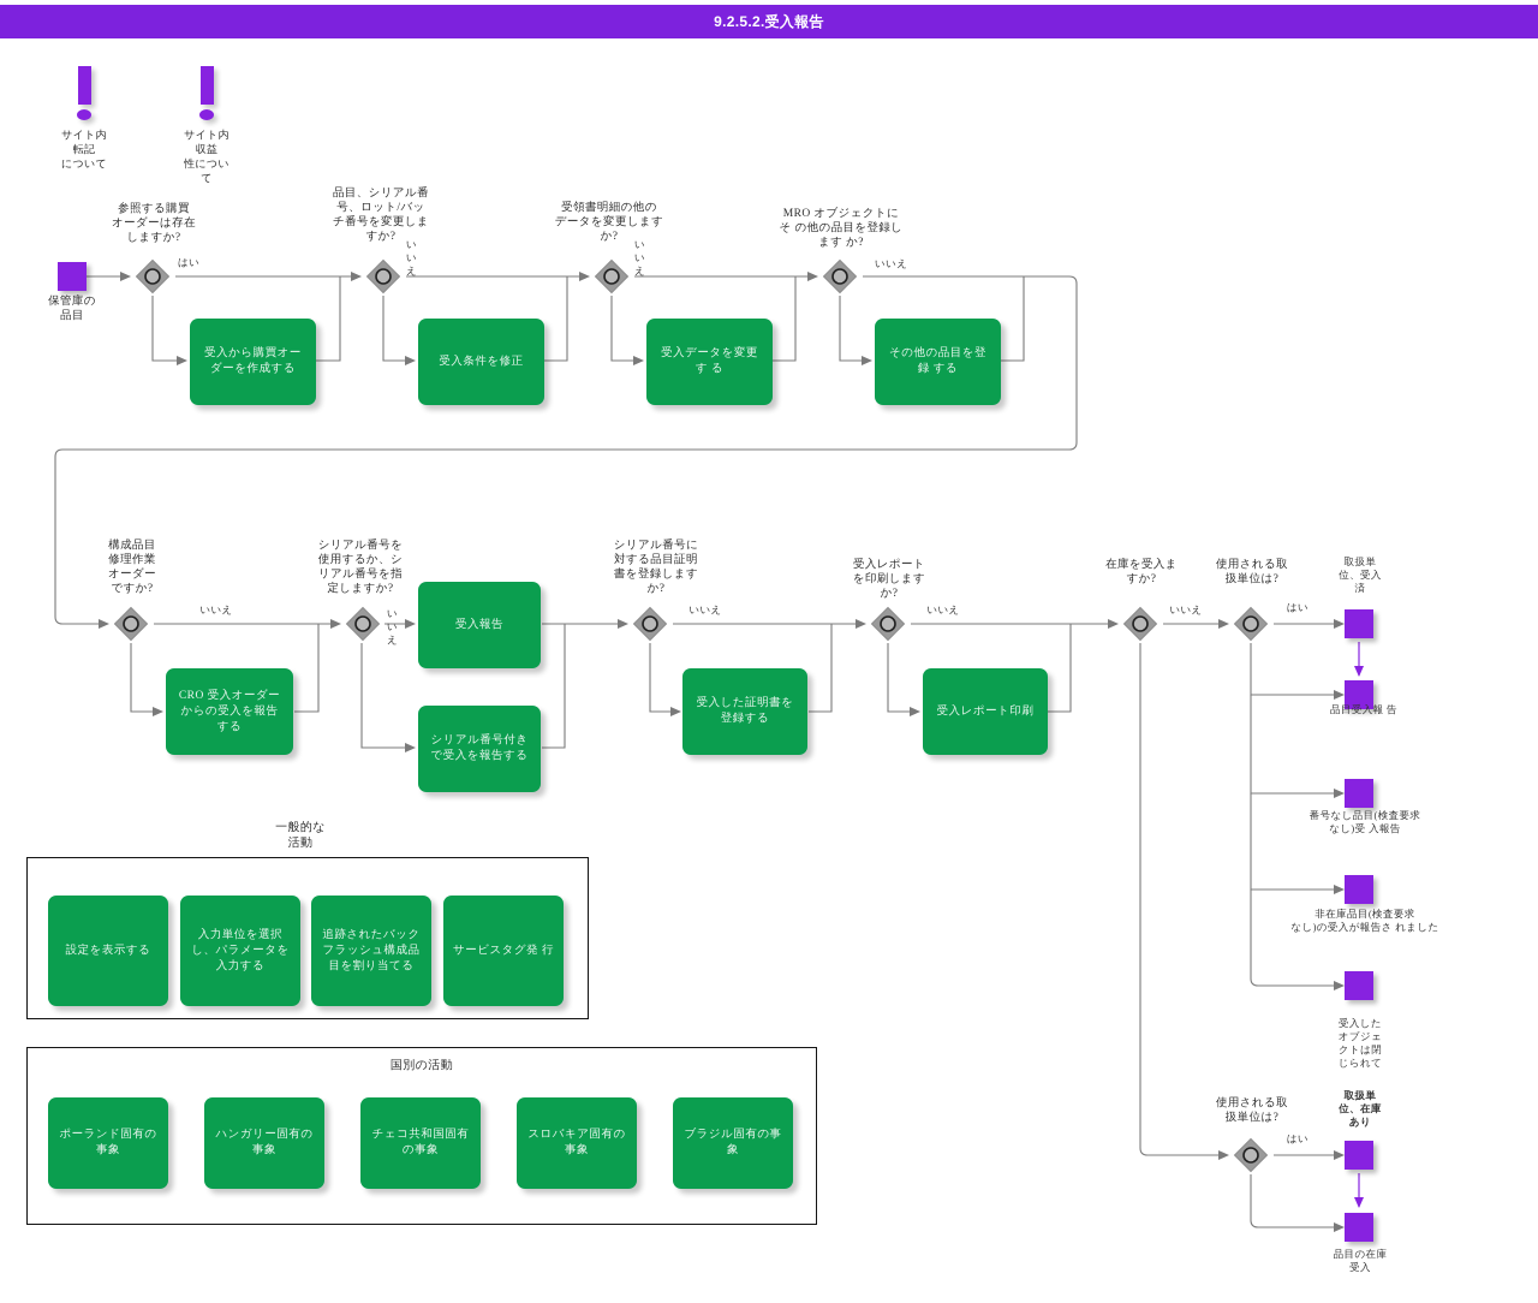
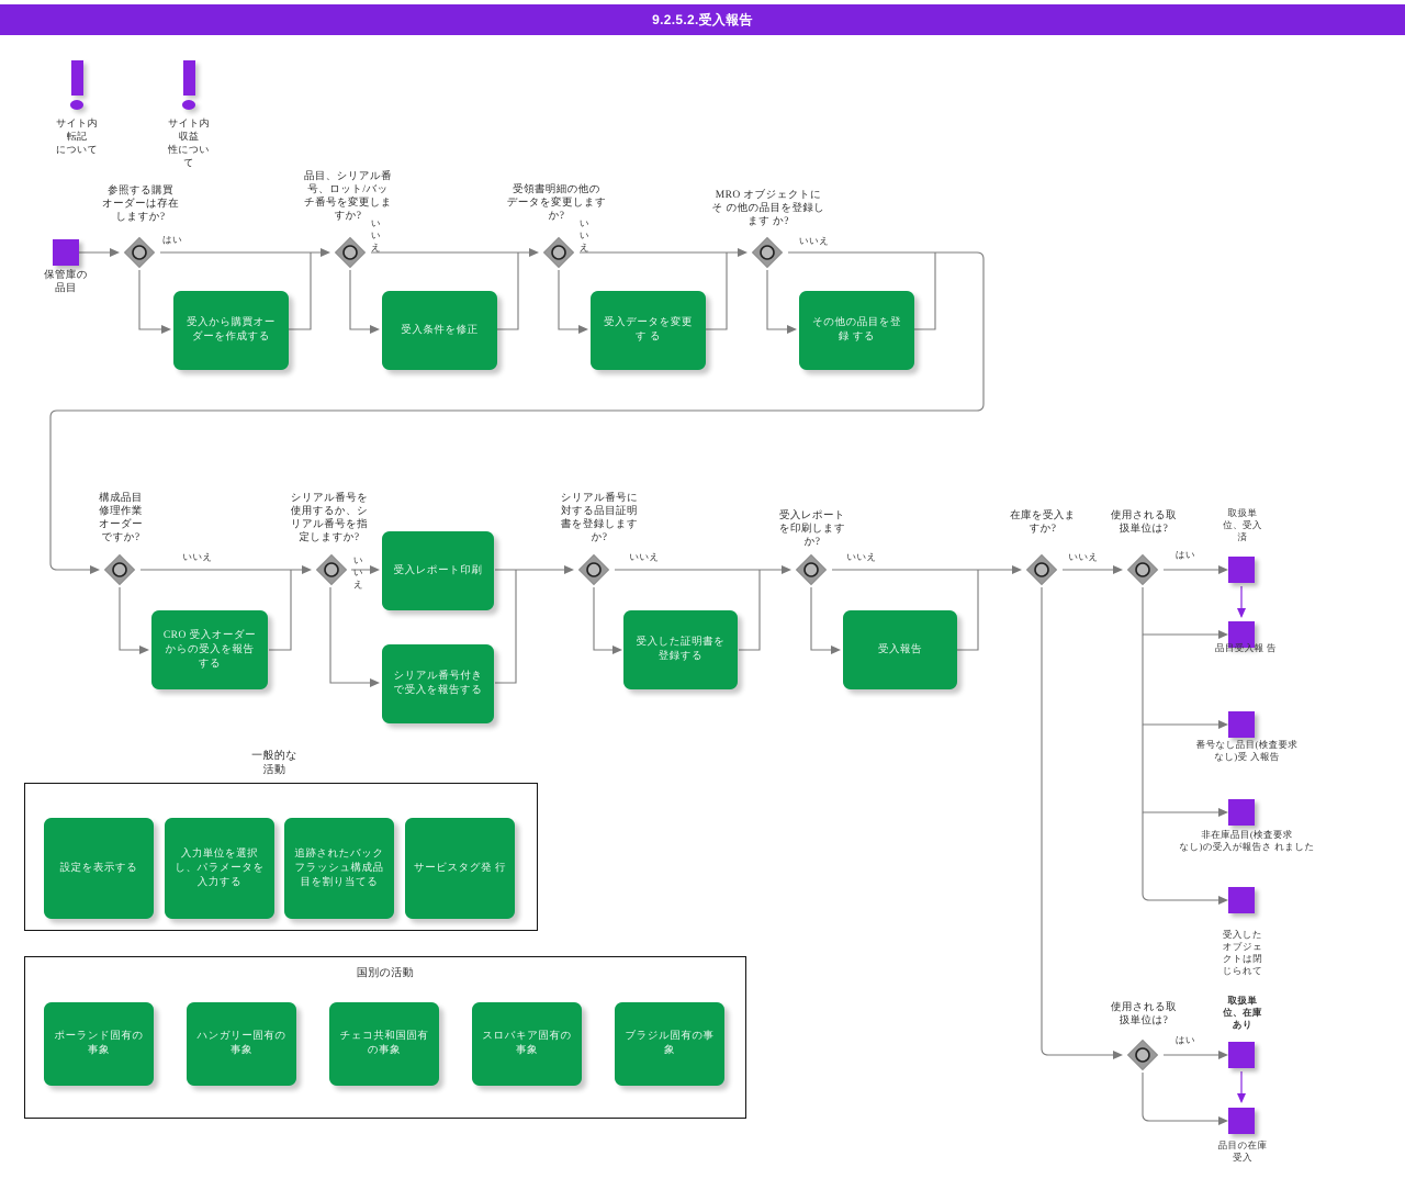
  9.2.5.2.受入報告
  サイト内転記
  について
  サイト内収益
  性について
  保管庫の
  品目
  参照する購買
  オーダーは存在
  しますか?
  はい
  品目、シリアル番
  号、ロット/バッ
  チ番号を変更しま
  すか?
  い
  い
  え
  受領書明細の他の
  データを変更します
  か?
  い
  い
  え
  MRO オブジェクトに
  そ の他の品目を登録し
  ます か?
  いいえ
  受入から購買オー
  ダーを作成する
  受入条件を修正
  受入データを変更
  す る
  その他の品目を登
  録 する
  構成品目
  修理作業
  オーダー
  ですか?
  いいえ
  シリアル番号を
  使用するか、シ
  リアル番号を指
  定しますか?
  い
  い
  え
  シリアル番号に
  対する品目証明
  書を登録します
  か?
  いいえ
  受入レポート
  を印刷します
  か?
  いいえ
  在庫を受入ま
  すか?
  いいえ
  CRO 受入オーダー
  からの受入を報告
  する
- 受入報告
+ 受入レポート印刷
  シリアル番号付き
  で受入を報告する
  受入した証明書を
  登録する
- 受入レポート印刷
+ 受入報告
  使用される取
  扱単位は?
  はい
  取扱単
  位、受入
  済
  品目受入報 告
  番号なし品目(検査要求
  なし)受 入報告
  非在庫品目(検査要求
  なし)の受入が報告さ れました
  受入した
  オブジェ
  クトは閉
  じられて
  使用される取
  扱単位は?
  はい
  取扱単
  位、在庫
  あり
  品目の在庫
  受入
  一般的な
  活動
  設定を表示する
  入力単位を選択
  し、パラメータを
  入力する
  追跡されたバック
  フラッシュ構成品
  目を割り当てる
  サービスタグ発 行
  国別の活動
  ポーランド固有の事象
  ハンガリー固有の
  事象
  チェコ共和国固有
  の事象
  スロバキア固有の
  事象
  ブラジル固有の事
  象
